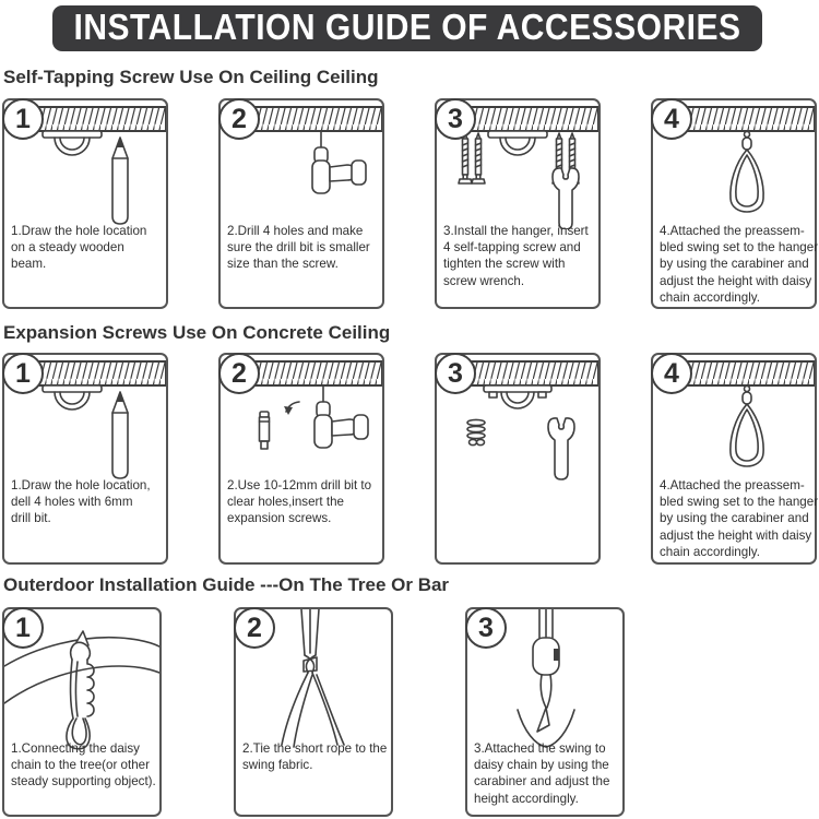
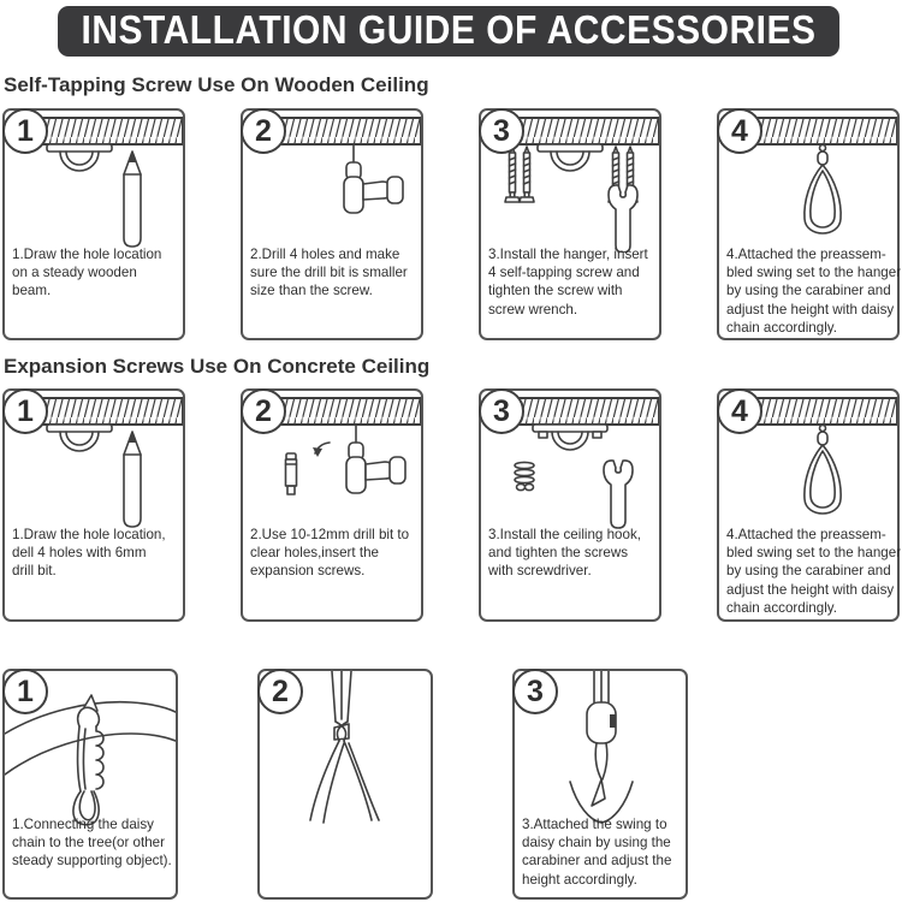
  INSTALLATION GUIDE OF ACCESSORIES
- Self-Tapping Screw Use On Ceiling Ceiling
+ Self-Tapping Screw Use On Wooden Ceiling
  1
  1.Draw the hole location
  on a steady wooden
  beam.
  2
  2.Drill 4 holes and make
  sure the drill bit is smaller
  size than the screw.
  3
  3.Install the hanger, insert
  4 self-tapping screw and
  tighten the screw with
  screw wrench.
  4
  4.Attached the preassem-
  bled swing set to the hanger
  by using the carabiner and
  adjust the height with daisy
  chain accordingly.
  Expansion Screws Use On Concrete Ceiling
  1
  1.Draw the hole location,
  dell 4 holes with 6mm
  drill bit.
  2
  2.Use 10-12mm drill bit to
  clear holes,insert the
  expansion screws.
  3
+ 3.Install the ceiling hook,
+ and tighten the screws
+ with screwdriver.
  4
  4.Attached the preassem-
  bled swing set to the hanger
  by using the carabiner and
  adjust the height with daisy
  chain accordingly.
- Outerdoor Installation Guide ---On The Tree Or Bar
  1
  1.Connecting the daisy
  chain to the tree(or other
  steady supporting object).
  2
- 2.Tie the short rope to the
- swing fabric.
  3
  3.Attached the swing to
  daisy chain by using the
  carabiner and adjust the
  height accordingly.
